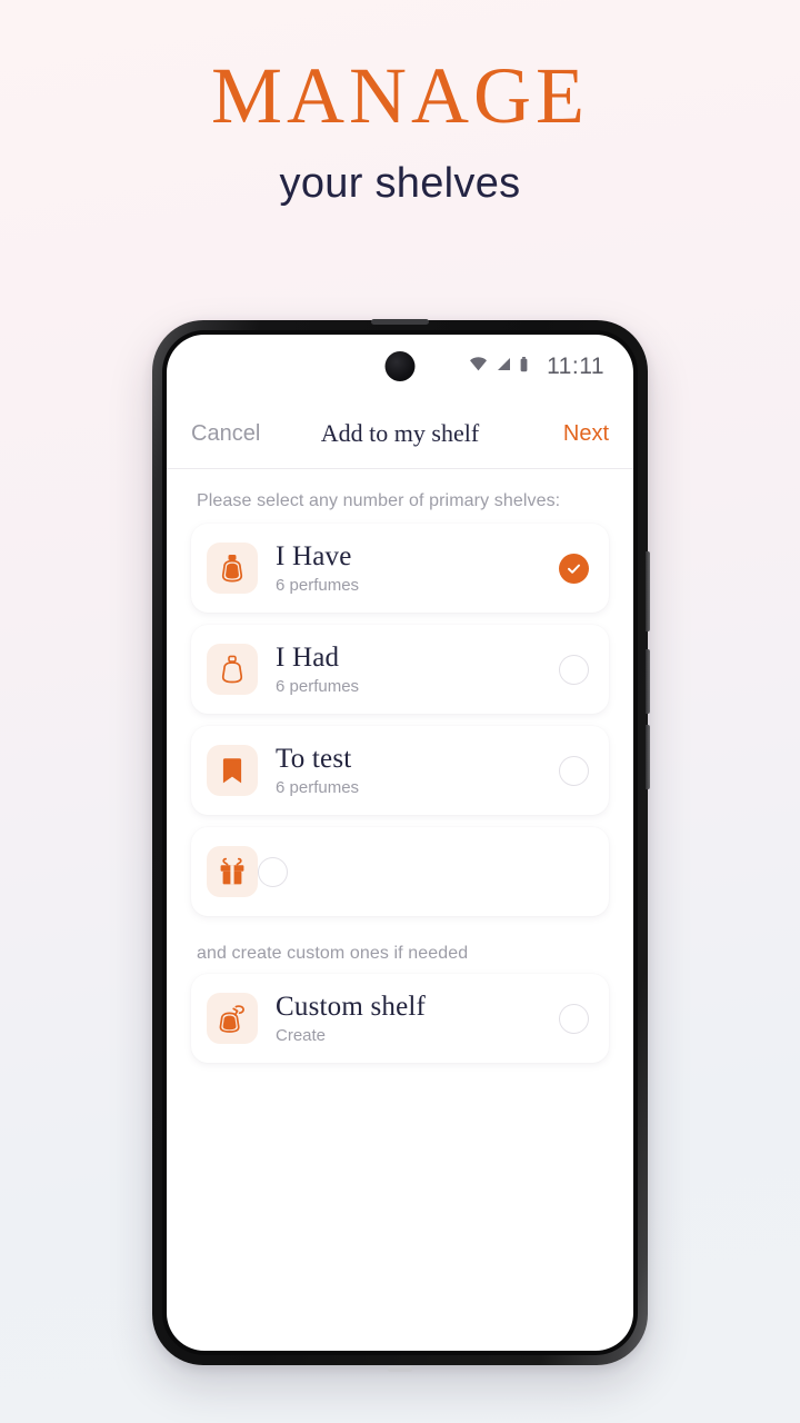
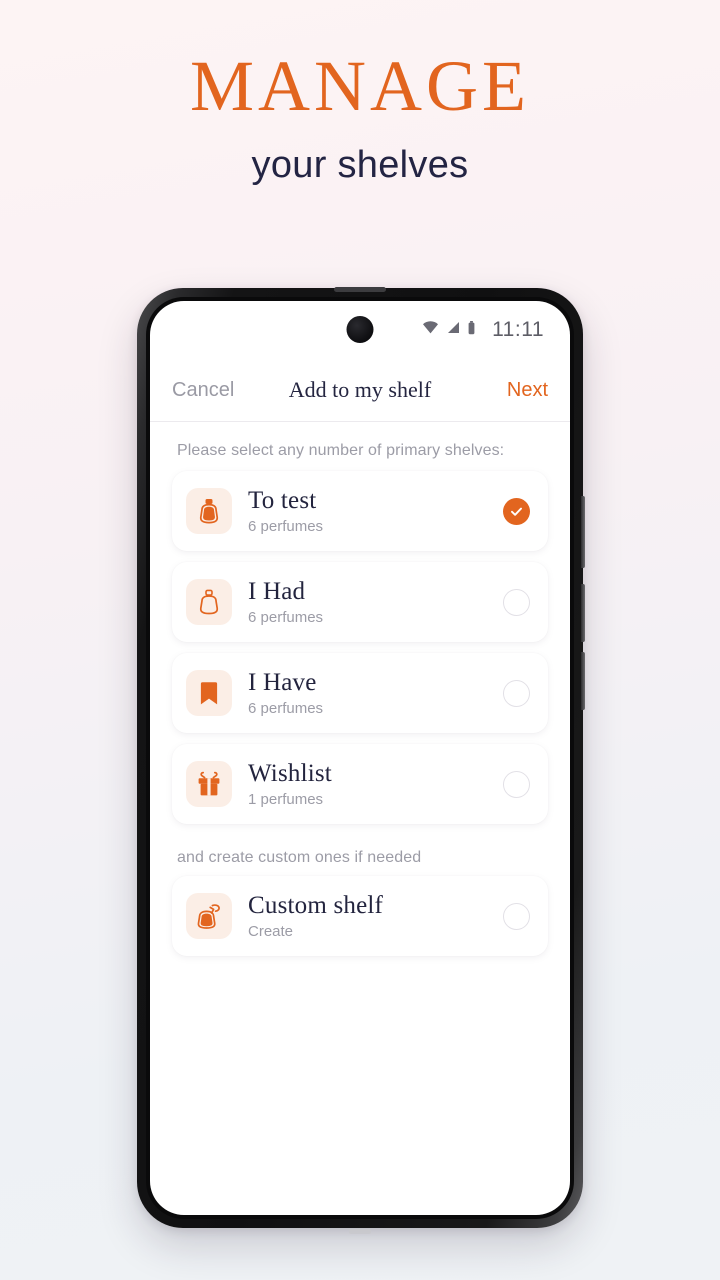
  MANAGE
  your shelves
  11:11
  Cancel
  Add to my shelf
  Next
  Please select any number of primary shelves:
- I Have
+ To test
  6 perfumes
  I Had
  6 perfumes
- To test
+ I Have
  6 perfumes
+ Wishlist
+ 1 perfumes
  and create custom ones if needed
  Custom shelf
  Create
